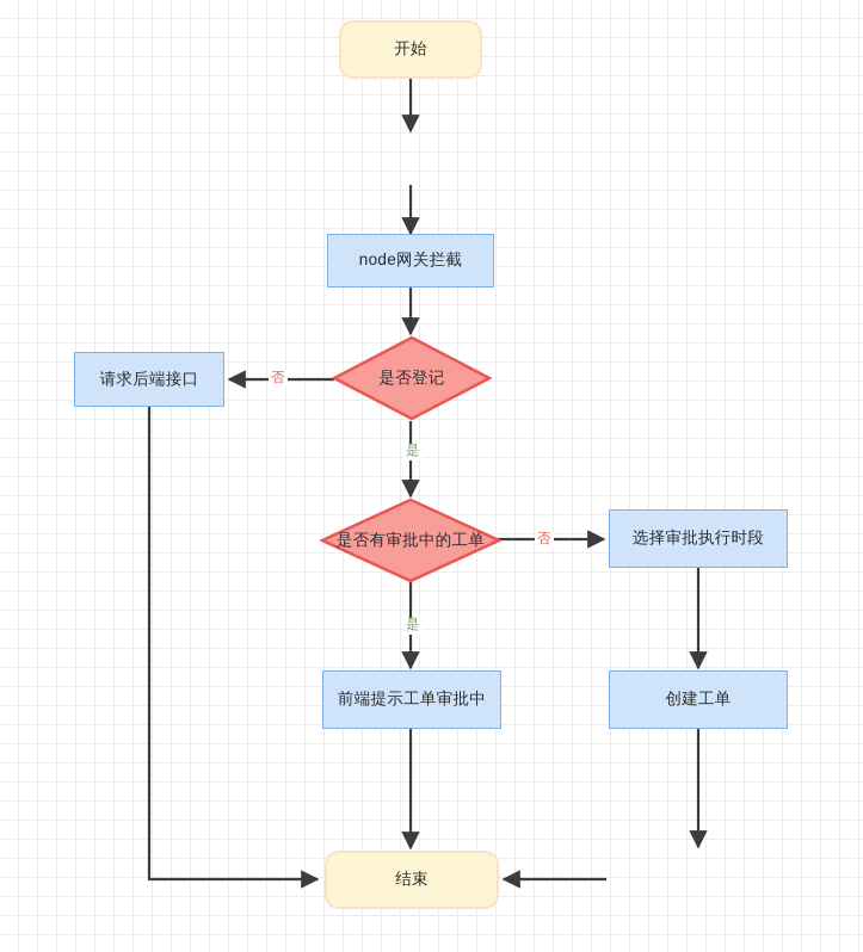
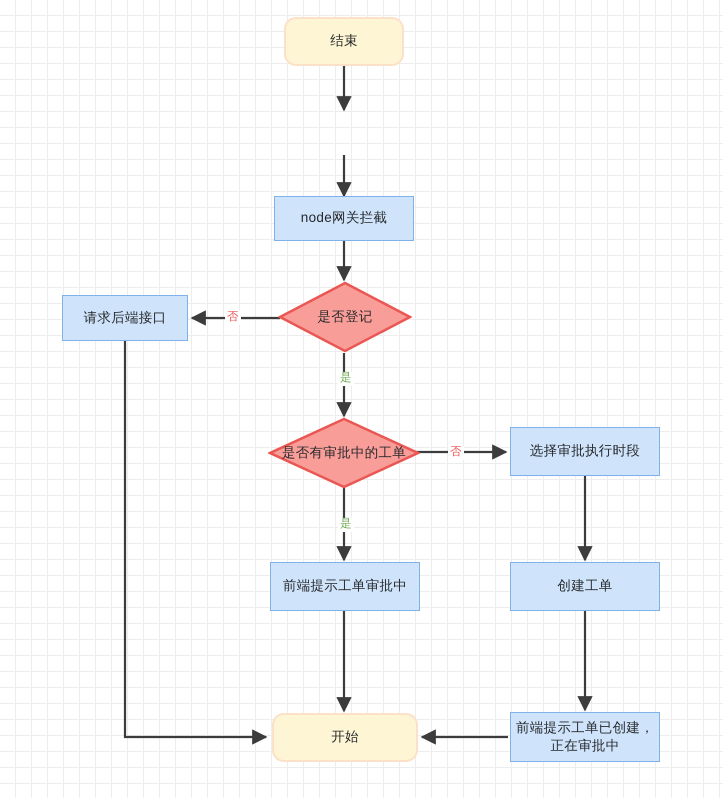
- 开始
+ 结束
  node网关拦截
  是否登记
  请求后端接口
  是否有审批中的工单
  选择审批执行时段
  前端提示工单审批中
  创建工单
+ 前端提示工单已创建，
+ 正在审批中
- 结束
+ 开始
  否
  是
  否
  是
